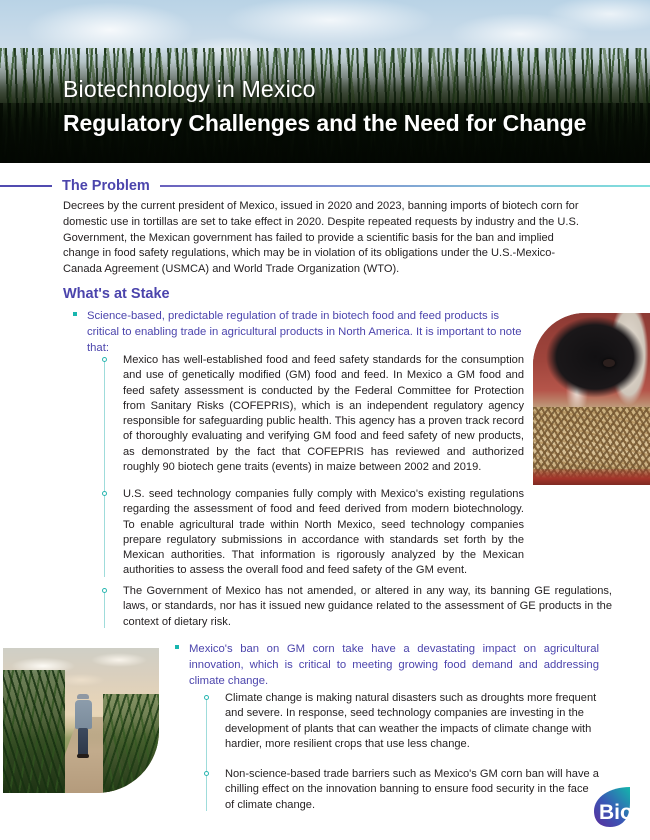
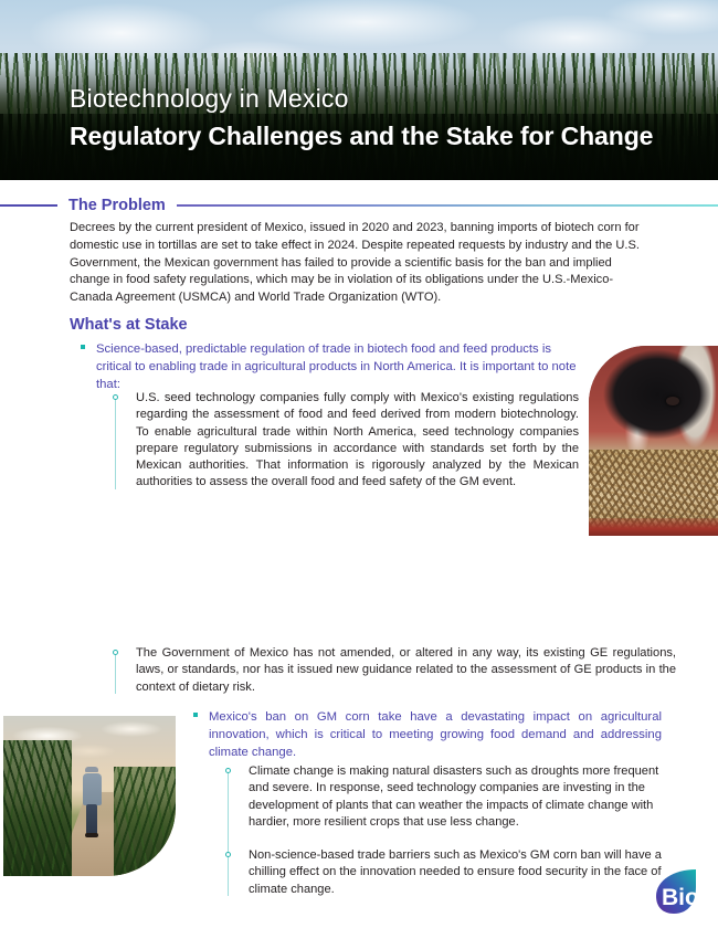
  Biotechnology in Mexico
- Regulatory Challenges and the Need for Change
+ Regulatory Challenges and the Stake for Change
  The Problem
- Decrees by the current president of Mexico, issued in 2020 and 2023, banning imports of biotech corn for domestic use in tortillas are set to take effect in 2020. Despite repeated requests by industry and the U.S. Government, the Mexican government has failed to provide a scientific basis for the ban and implied change in food safety regulations, which may be in violation of its obligations under the U.S.-Mexico-Canada Agreement (USMCA) and World Trade Organization (WTO).
+ Decrees by the current president of Mexico, issued in 2020 and 2023, banning imports of biotech corn for domestic use in tortillas are set to take effect in 2024. Despite repeated requests by industry and the U.S. Government, the Mexican government has failed to provide a scientific basis for the ban and implied change in food safety regulations, which may be in violation of its obligations under the U.S.-Mexico-Canada Agreement (USMCA) and World Trade Organization (WTO).
  What's at Stake
  Science-based, predictable regulation of trade in biotech food and feed products is critical to enabling trade in agricultural products in North America. It is important to note that:
- Mexico has well-established food and feed safety standards for the consumption and use of genetically modified (GM) food and feed. In Mexico a GM food and feed safety assessment is conducted by the Federal Committee for Protection from Sanitary Risks (COFEPRIS), which is an independent regulatory agency responsible for safeguarding public health. This agency has a proven track record of thoroughly evaluating and verifying GM food and feed safety of new products, as demonstrated by the fact that COFEPRIS has reviewed and authorized roughly 90 biotech gene traits (events) in maize between 2002 and 2019.
- U.S. seed technology companies fully comply with Mexico's existing regulations regarding the assessment of food and feed derived from modern biotechnology. To enable agricultural trade within North Mexico, seed technology companies prepare regulatory submissions in accordance with standards set forth by the Mexican authorities. That information is rigorously analyzed by the Mexican authorities to assess the overall food and feed safety of the GM event.
+ U.S. seed technology companies fully comply with Mexico's existing regulations regarding the assessment of food and feed derived from modern biotechnology. To enable agricultural trade within North America, seed technology companies prepare regulatory submissions in accordance with standards set forth by the Mexican authorities. That information is rigorously analyzed by the Mexican authorities to assess the overall food and feed safety of the GM event.
- The Government of Mexico has not amended, or altered in any way, its banning GE regulations, laws, or standards, nor has it issued new guidance related to the assessment of GE products in the context of dietary risk.
+ The Government of Mexico has not amended, or altered in any way, its existing GE regulations, laws, or standards, nor has it issued new guidance related to the assessment of GE products in the context of dietary risk.
  Mexico's ban on GM corn take have a devastating impact on agricultural innovation, which is critical to meeting growing food demand and addressing climate change.
  Climate change is making natural disasters such as droughts more frequent and severe. In response, seed technology companies are investing in the development of plants that can weather the impacts of climate change with hardier, more resilient crops that use less change.
- Non-science-based trade barriers such as Mexico's GM corn ban will have a chilling effect on the innovation banning to ensure food security in the face of climate change.
+ Non-science-based trade barriers such as Mexico's GM corn ban will have a chilling effect on the innovation needed to ensure food security in the face of climate change.
  Bio
